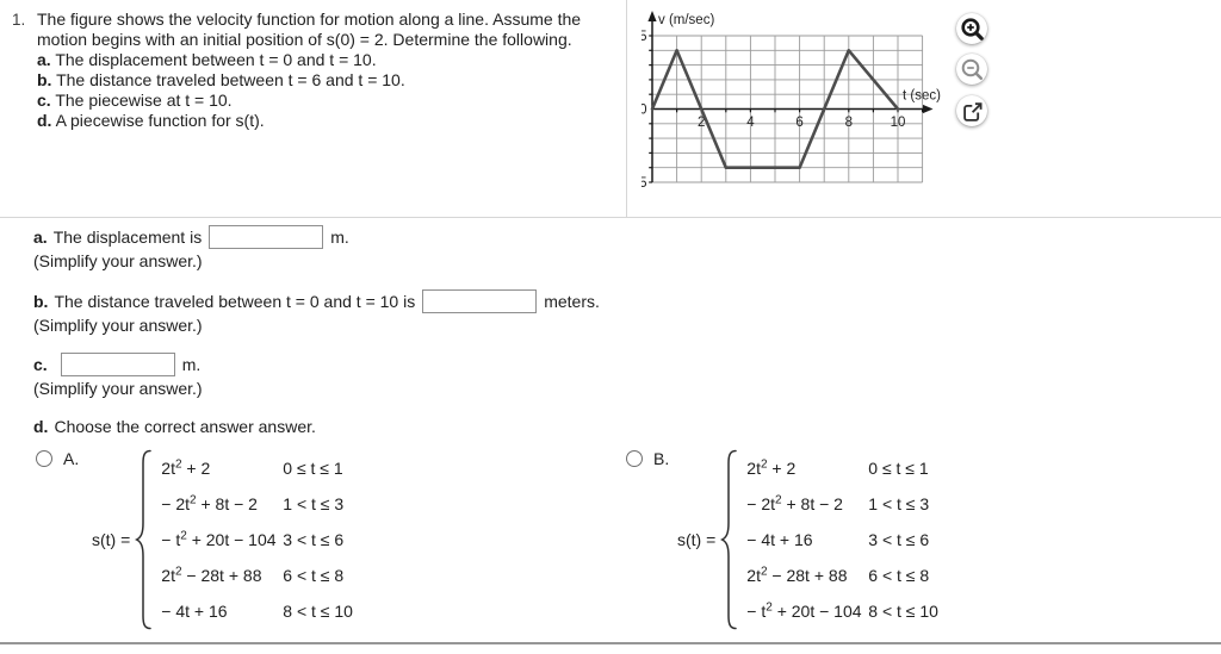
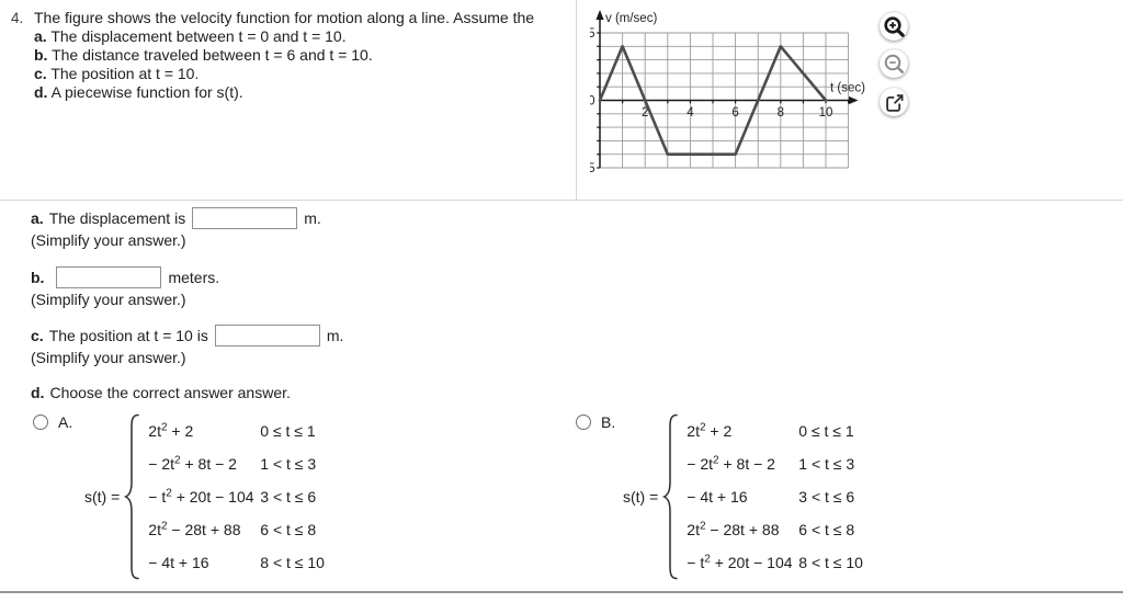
- 1.
+ 4.
  The figure shows the velocity function for motion along a line. Assume the
- motion begins with an initial position of s(0) = 2. Determine the following.
  a. The displacement between t = 0 and t = 10.
  b. The distance traveled between t = 6 and t = 10.
- c. The piecewise at t = 10.
+ c. The position at t = 10.
  d. A piecewise function for s(t).
  2
  4
  6
  8
  10
  5
  0
  v (m/sec)
  t (sec)
  a.
  The displacement is
  m.
  (Simplify your answer.)
  b.
- The distance traveled between t = 0 and t = 10 is
  meters.
  (Simplify your answer.)
  c.
+ The position at t = 10 is
  m.
  (Simplify your answer.)
  d.
  Choose the correct answer answer.
  A.
  s(t) =
  2t2 + 2
  0 ≤ t ≤ 1
  − 2t2 + 8t − 2
  1 < t ≤ 3
  − t2 + 20t − 104
  3 < t ≤ 6
  2t2 − 28t + 88
  6 < t ≤ 8
  − 4t + 16
  8 < t ≤ 10
  B.
  s(t) =
  2t2 + 2
  0 ≤ t ≤ 1
  − 2t2 + 8t − 2
  1 < t ≤ 3
  − 4t + 16
  3 < t ≤ 6
  2t2 − 28t + 88
  6 < t ≤ 8
  − t2 + 20t − 104
  8 < t ≤ 10
